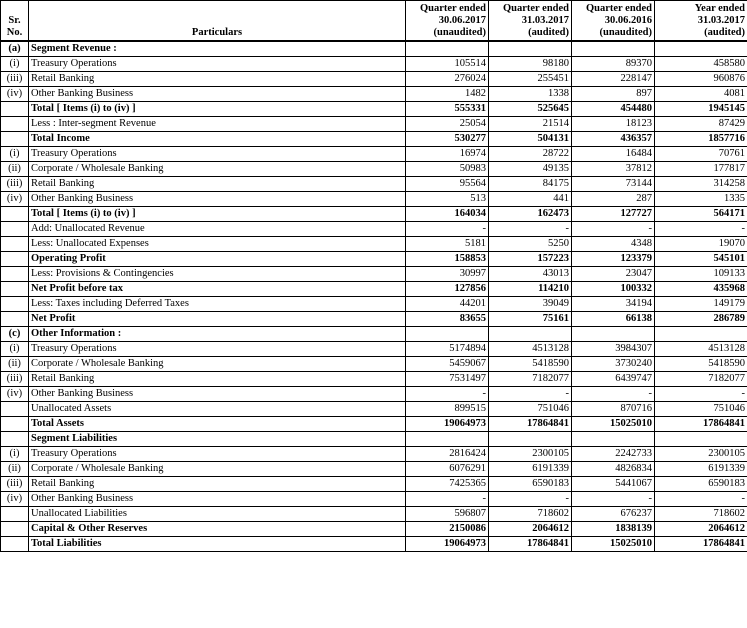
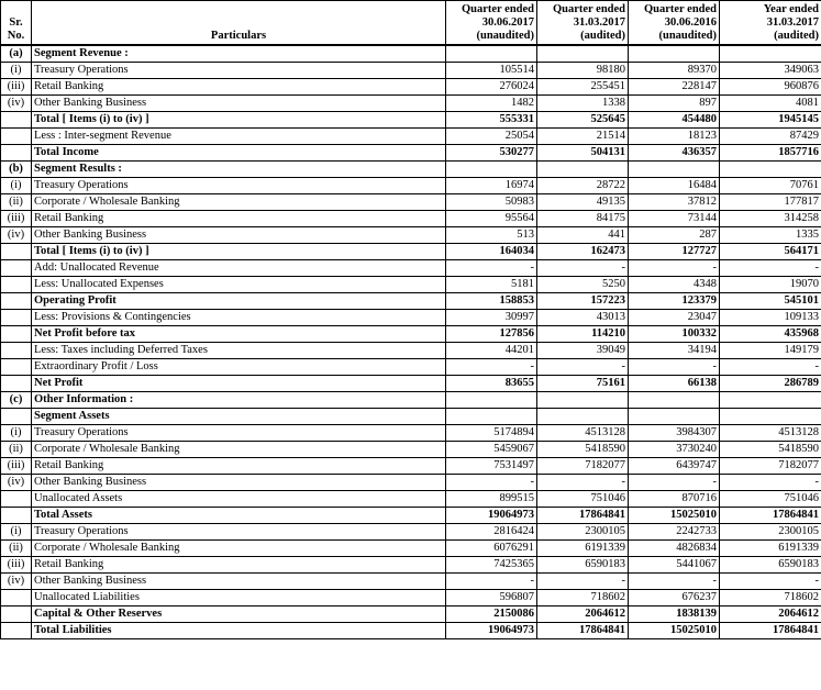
  Sr. No.	Particulars	Quarter ended 30.06.2017 (unaudited)	Quarter ended 31.03.2017 (audited)	Quarter ended 30.06.2016 (unaudited)	Year ended 31.03.2017 (audited)
  (a)	Segment Revenue :
- (i)	Treasury Operations	105514	98180	89370	458580
+ (i)	Treasury Operations	105514	98180	89370	349063
  (iii)	Retail Banking	276024	255451	228147	960876
  (iv)	Other Banking Business	1482	1338	897	4081
  	Total [ Items (i) to (iv) ]	555331	525645	454480	1945145
  	Less : Inter-segment Revenue	25054	21514	18123	87429
  	Total Income	530277	504131	436357	1857716
+ (b)	Segment Results :
  (i)	Treasury Operations	16974	28722	16484	70761
  (ii)	Corporate / Wholesale Banking	50983	49135	37812	177817
  (iii)	Retail Banking	95564	84175	73144	314258
  (iv)	Other Banking Business	513	441	287	1335
  	Total [ Items (i) to (iv) ]	164034	162473	127727	564171
  	Add: Unallocated Revenue	-	-	-	-
  	Less: Unallocated Expenses	5181	5250	4348	19070
  	Operating Profit	158853	157223	123379	545101
  	Less: Provisions & Contingencies	30997	43013	23047	109133
  	Net Profit before tax	127856	114210	100332	435968
  	Less: Taxes including Deferred Taxes	44201	39049	34194	149179
+ 	Extraordinary Profit / Loss	-	-	-	-
  	Net Profit	83655	75161	66138	286789
  (c)	Other Information :
+ 	Segment Assets
  (i)	Treasury Operations	5174894	4513128	3984307	4513128
  (ii)	Corporate / Wholesale Banking	5459067	5418590	3730240	5418590
  (iii)	Retail Banking	7531497	7182077	6439747	7182077
  (iv)	Other Banking Business	-	-	-	-
  	Unallocated Assets	899515	751046	870716	751046
  	Total Assets	19064973	17864841	15025010	17864841
- 	Segment Liabilities
  (i)	Treasury Operations	2816424	2300105	2242733	2300105
  (ii)	Corporate / Wholesale Banking	6076291	6191339	4826834	6191339
  (iii)	Retail Banking	7425365	6590183	5441067	6590183
  (iv)	Other Banking Business	-	-	-	-
  	Unallocated Liabilities	596807	718602	676237	718602
  	Capital & Other Reserves	2150086	2064612	1838139	2064612
  	Total Liabilities	19064973	17864841	15025010	17864841
